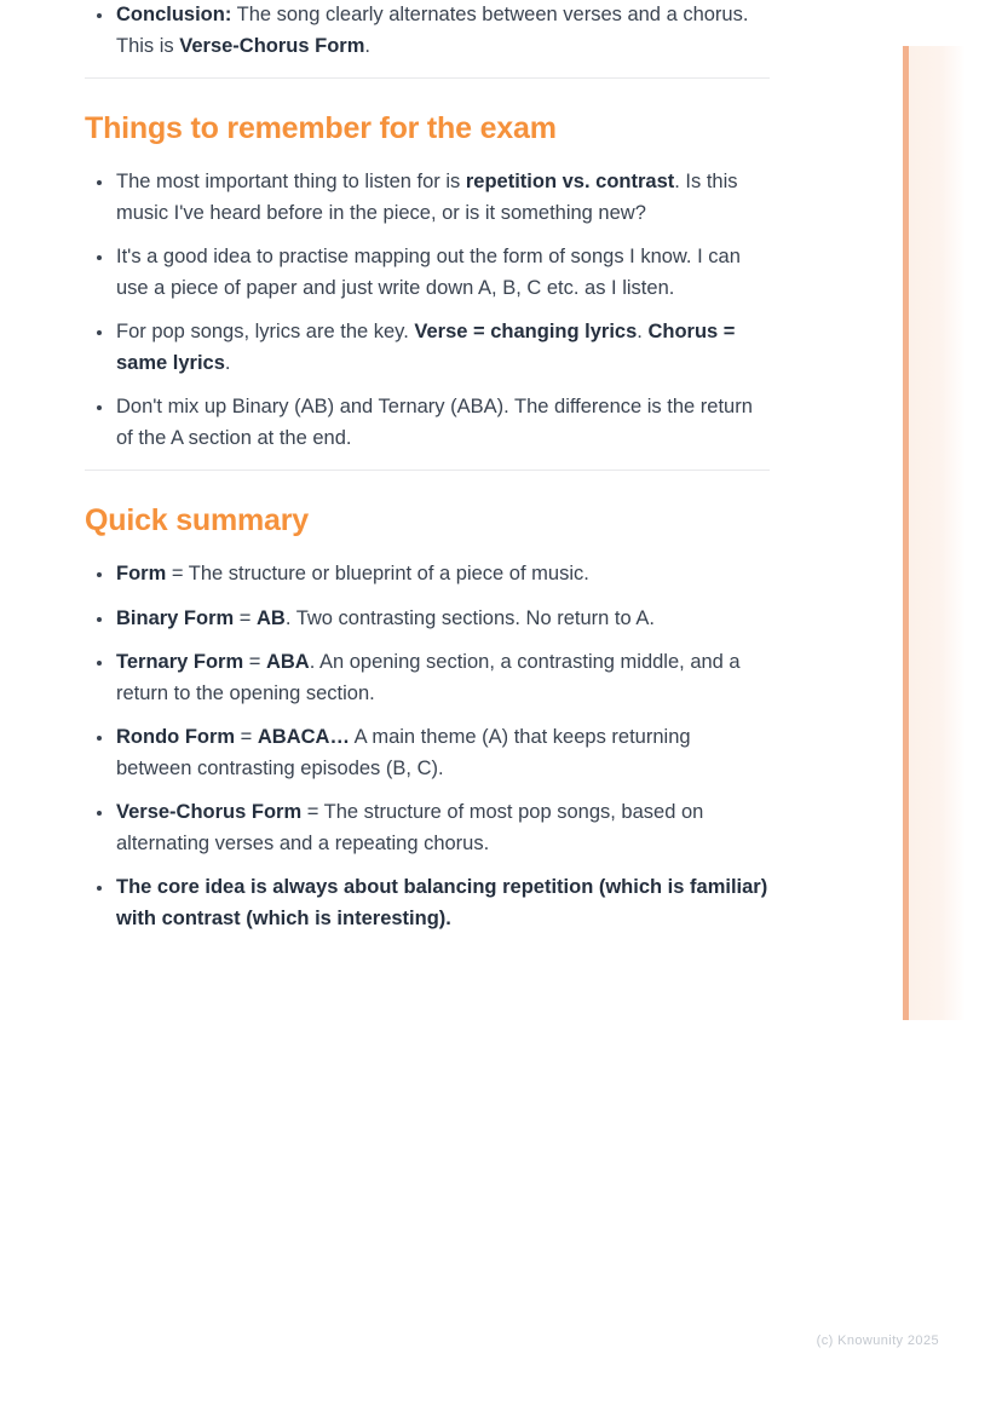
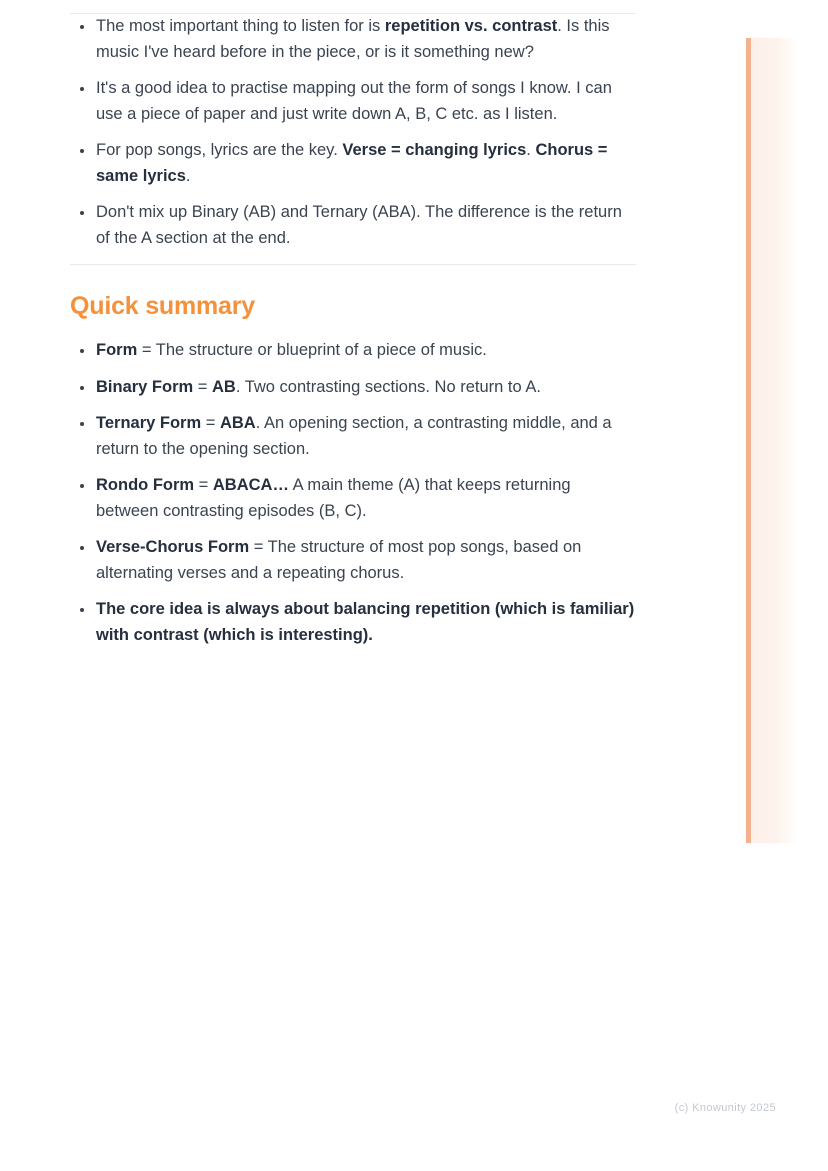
- Conclusion: The song clearly alternates between verses and a chorus. This is Verse-Chorus Form.
- Things to remember for the exam
  The most important thing to listen for is repetition vs. contrast. Is this music I've heard before in the piece, or is it something new?
  It's a good idea to practise mapping out the form of songs I know. I can use a piece of paper and just write down A, B, C etc. as I listen.
  For pop songs, lyrics are the key. Verse = changing lyrics. Chorus = same lyrics.
  Don't mix up Binary (AB) and Ternary (ABA). The difference is the return of the A section at the end.
  Quick summary
  Form = The structure or blueprint of a piece of music.
  Binary Form = AB. Two contrasting sections. No return to A.
  Ternary Form = ABA. An opening section, a contrasting middle, and a return to the opening section.
  Rondo Form = ABACA… A main theme (A) that keeps returning between contrasting episodes (B, C).
  Verse-Chorus Form = The structure of most pop songs, based on alternating verses and a repeating chorus.
  The core idea is always about balancing repetition (which is familiar) with contrast (which is interesting).
  (c) Knowunity 2025
